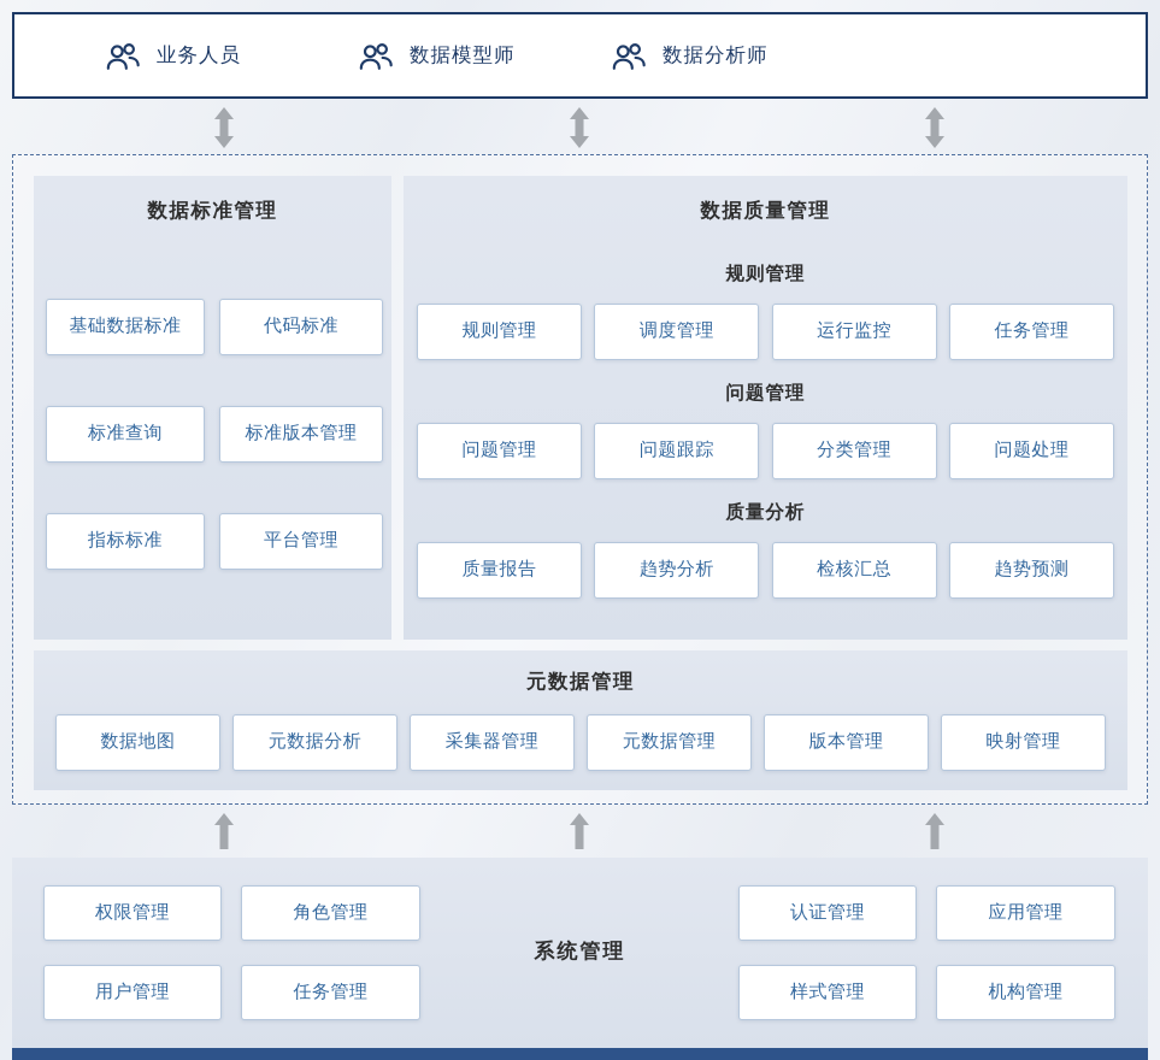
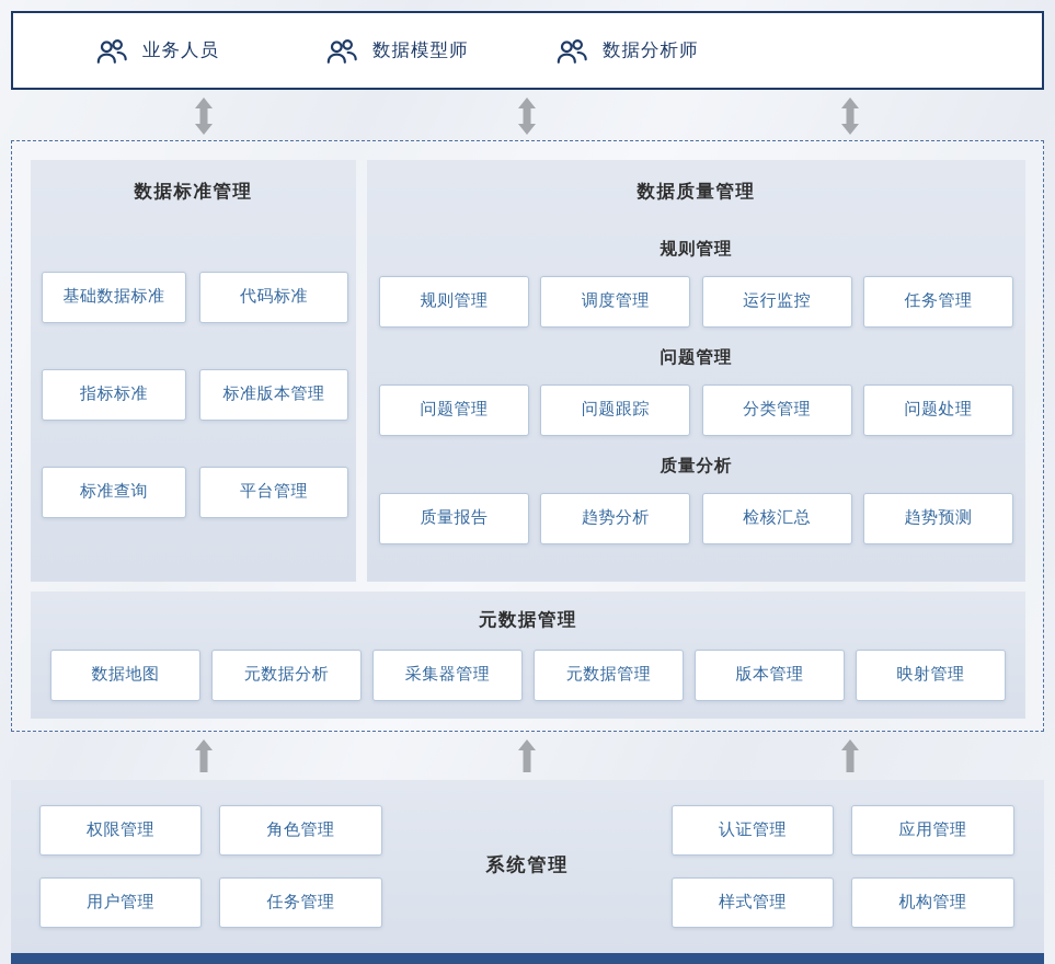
  业务人员
  数据模型师
  数据分析师
  数据标准管理
  基础数据标准
  代码标准
- 标准查询
+ 指标标准
  标准版本管理
- 指标标准
+ 标准查询
  平台管理
  数据质量管理
  规则管理
  规则管理
  调度管理
  运行监控
  任务管理
  问题管理
  问题管理
  问题跟踪
  分类管理
  问题处理
  质量分析
  质量报告
  趋势分析
  检核汇总
  趋势预测
  元数据管理
  数据地图
  元数据分析
  采集器管理
  元数据管理
  版本管理
  映射管理
  权限管理
  角色管理
  用户管理
  任务管理
  系统管理
  认证管理
  应用管理
  样式管理
  机构管理
